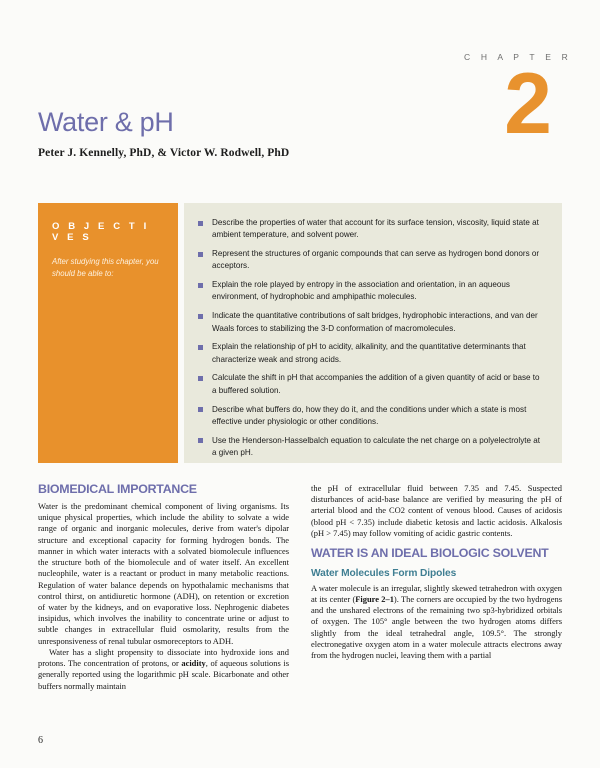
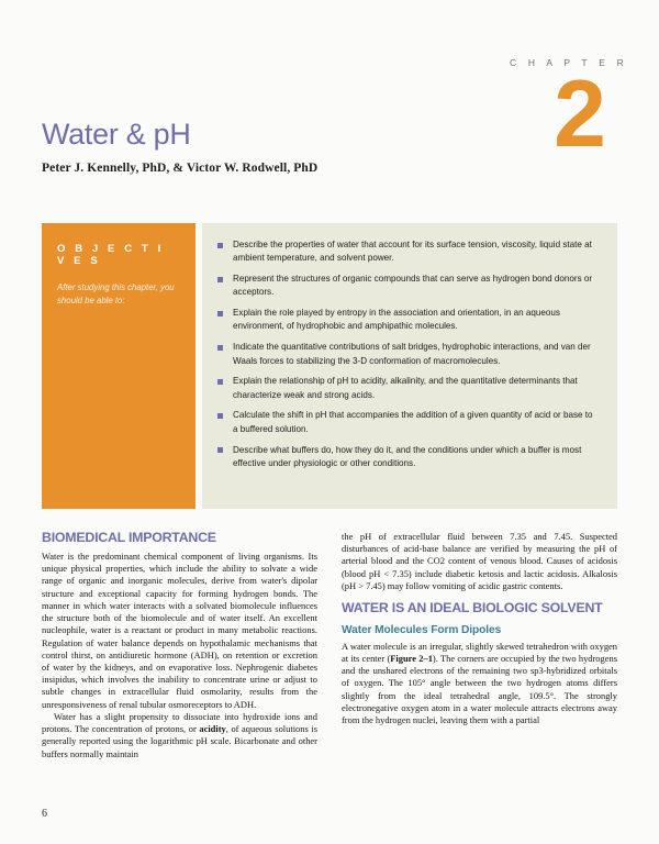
  C H A P T E R
  2
  Water & pH
  Peter J. Kennelly, PhD, & Victor W. Rodwell, PhD
  O B J E C T I V E S
  After studying this chapter, you should be able to:
  Describe the properties of water that account for its surface tension, viscosity, liquid state at ambient temperature, and solvent power.
  Represent the structures of organic compounds that can serve as hydrogen bond donors or acceptors.
  Explain the role played by entropy in the association and orientation, in an aqueous environment, of hydrophobic and amphipathic molecules.
  Indicate the quantitative contributions of salt bridges, hydrophobic interactions, and van der Waals forces to stabilizing the 3-D conformation of macromolecules.
  Explain the relationship of pH to acidity, alkalinity, and the quantitative determinants that characterize weak and strong acids.
  Calculate the shift in pH that accompanies the addition of a given quantity of acid or base to a buffered solution.
- Describe what buffers do, how they do it, and the conditions under which a state is most effective under physiologic or other conditions.
+ Describe what buffers do, how they do it, and the conditions under which a buffer is most effective under physiologic or other conditions.
- Use the Henderson-Hasselbalch equation to calculate the net charge on a polyelectrolyte at a given pH.
  BIOMEDICAL IMPORTANCE
  Water is the predominant chemical component of living organisms. Its unique physical properties, which include the ability to solvate a wide range of organic and inorganic molecules, derive from water's dipolar structure and exceptional capacity for forming hydrogen bonds. The manner in which water interacts with a solvated biomolecule influences the structure both of the biomolecule and of water itself. An excellent nucleophile, water is a reactant or product in many metabolic reactions. Regulation of water balance depends on hypothalamic mechanisms that control thirst, on antidiuretic hormone (ADH), on retention or excretion of water by the kidneys, and on evaporative loss. Nephrogenic diabetes insipidus, which involves the inability to concentrate urine or adjust to subtle changes in extracellular fluid osmolarity, results from the unresponsiveness of renal tubular osmoreceptors to ADH.
  Water has a slight propensity to dissociate into hydroxide ions and protons. The concentration of protons, or acidity, of aqueous solutions is generally reported using the logarithmic pH scale. Bicarbonate and other buffers normally maintain
  the pH of extracellular fluid between 7.35 and 7.45. Suspected disturbances of acid-base balance are verified by measuring the pH of arterial blood and the CO2 content of venous blood. Causes of acidosis (blood pH < 7.35) include diabetic ketosis and lactic acidosis. Alkalosis (pH > 7.45) may follow vomiting of acidic gastric contents.
  WATER IS AN IDEAL BIOLOGIC SOLVENT
  Water Molecules Form Dipoles
  A water molecule is an irregular, slightly skewed tetrahedron with oxygen at its center (Figure 2–1). The corners are occupied by the two hydrogens and the unshared electrons of the remaining two sp3-hybridized orbitals of oxygen. The 105° angle between the two hydrogen atoms differs slightly from the ideal tetrahedral angle, 109.5°. The strongly electronegative oxygen atom in a water molecule attracts electrons away from the hydrogen nuclei, leaving them with a partial
  6
